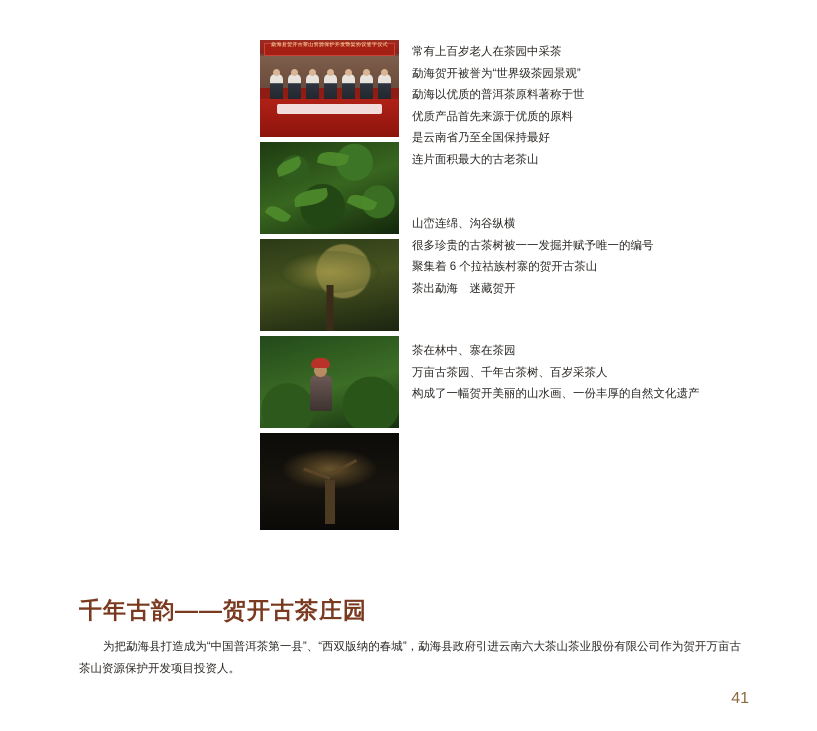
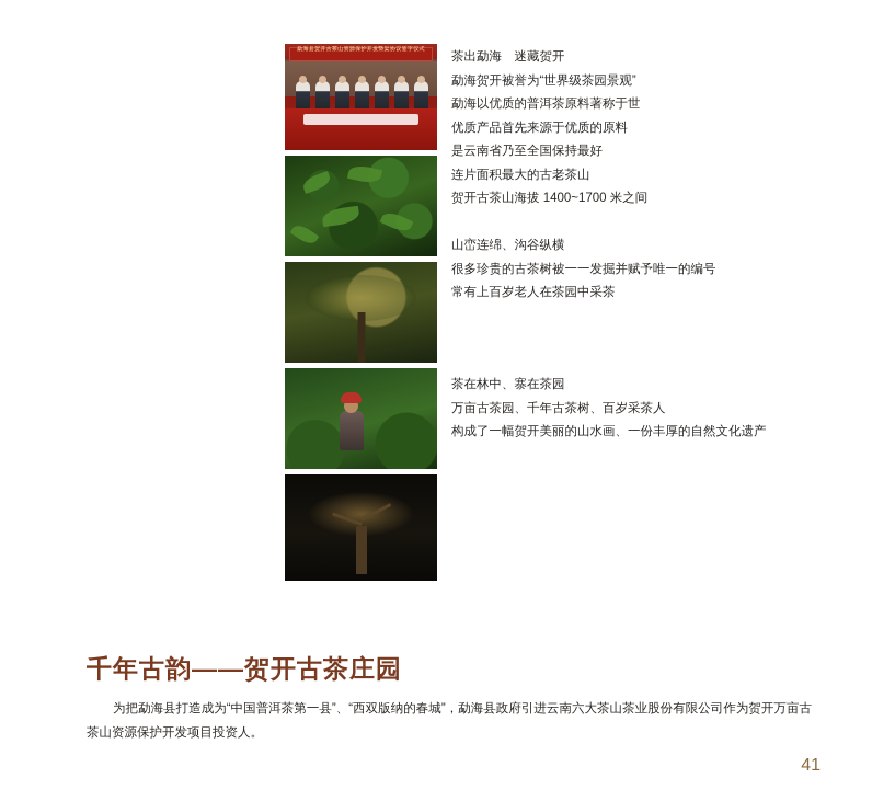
- 常有上百岁老人在茶园中采茶
+ 茶出勐海 迷藏贺开
  勐海贺开被誉为“世界级茶园景观”
  勐海以优质的普洱茶原料著称于世
  优质产品首先来源于优质的原料
  是云南省乃至全国保持最好
  连片面积最大的古老茶山
+ 贺开古茶山海拔 1400~1700 米之间
  山峦连绵、沟谷纵横
  很多珍贵的古茶树被一一发掘并赋予唯一的编号
- 聚集着 6 个拉祜族村寨的贺开古茶山
- 茶出勐海 迷藏贺开
+ 常有上百岁老人在茶园中采茶
  茶在林中、寨在茶园
  万亩古茶园、千年古茶树、百岁采茶人
  构成了一幅贺开美丽的山水画、一份丰厚的自然文化遗产
  千年古韵——贺开古茶庄园
  为把勐海县打造成为“中国普洱茶第一县”、“西双版纳的春城”，勐海县政府引进云南六大茶山茶业股份有限公司作为贺开万亩古茶山资源保护开发项目投资人。
  41
